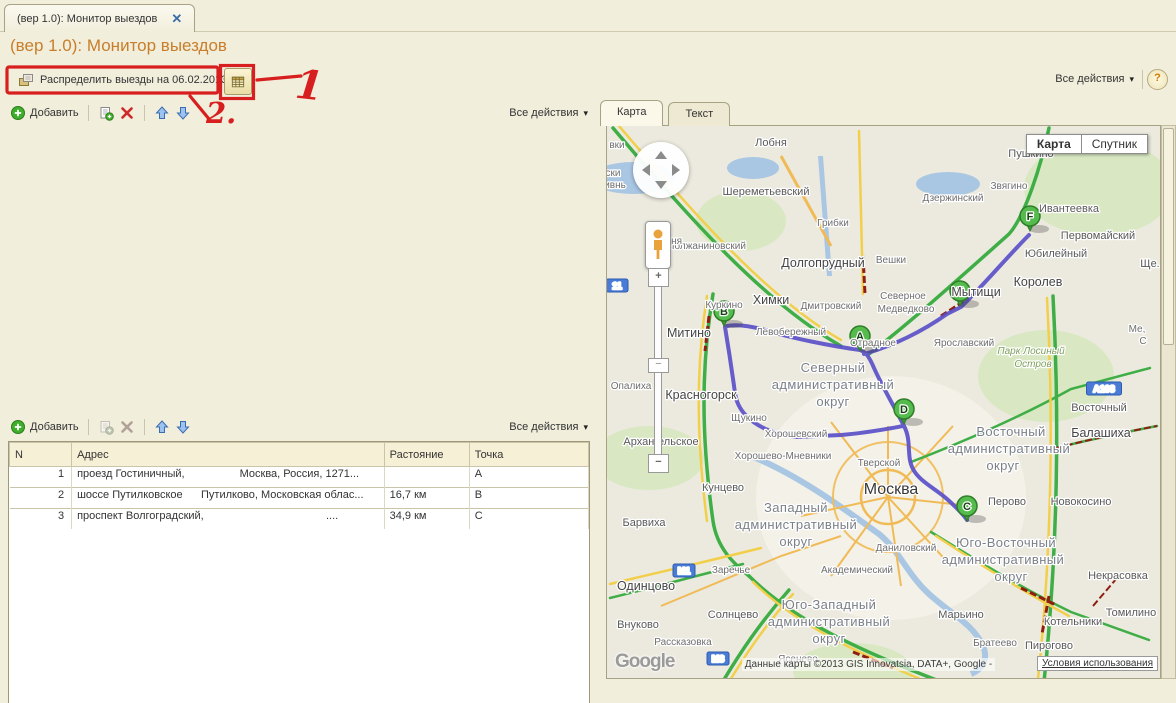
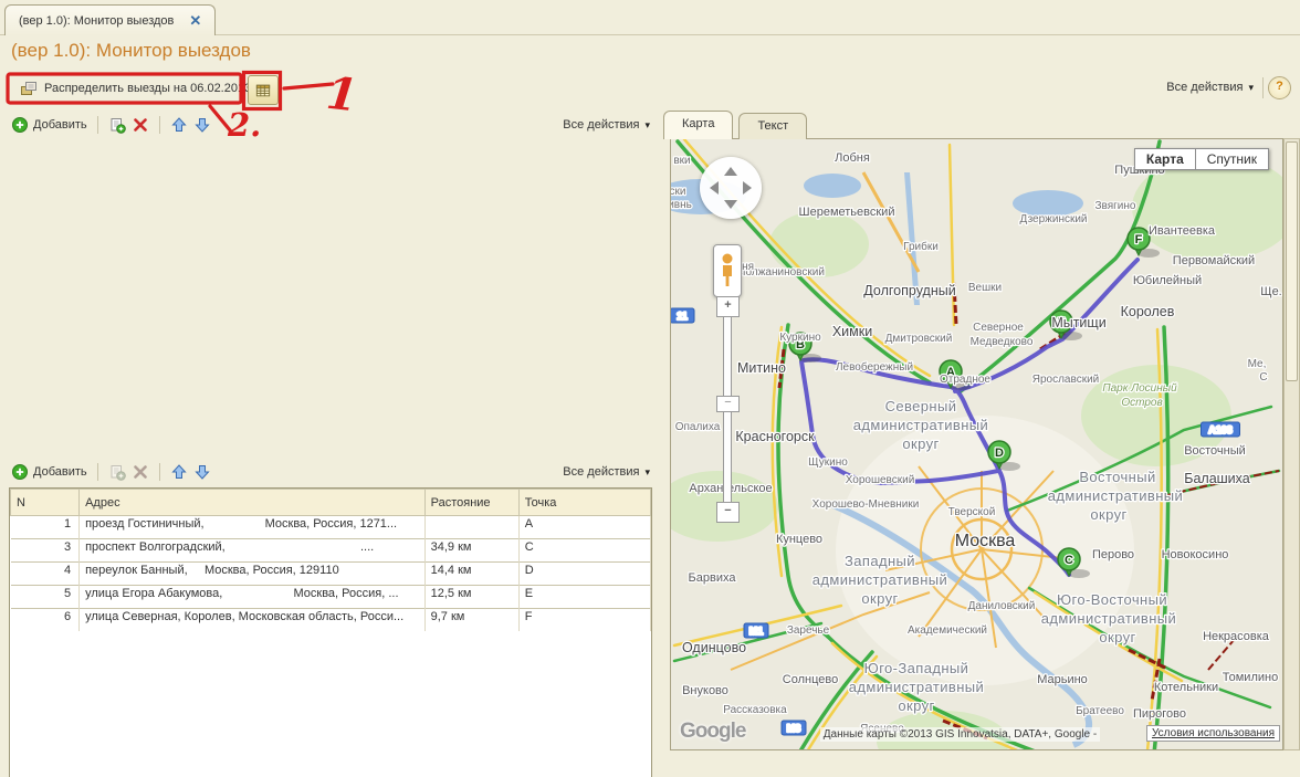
  (вер 1.0): Монитор выездов
  ✕
  (вер 1.0): Монитор выездов
  Распределить выезды на 06.02.20
  Все действия
  ▾
  ?
  Добавить
  Все действия
  ▾
  Добавить
  Все действия
  ▾
  N	Адрес	Растояние	Точка
  1	проезд Гостиничный, Москва, Россия, 1271...		A
- 2	шоссе Путилковское Путилково, Московская облас...	16,7 км	B
  3	проспект Волгоградский, ....	34,9 км	C
+ 4	переулок Банный, Москва, Россия, 129110	14,4 км	D
+ 5	улица Егора Абакумова, Москва, Россия, ...	12,5 км	E
+ 6	улица Северная, Королев, Московская область, Росси...	9,7 км	F
  Карта
  Текст
  11
  М1
  М3
  А103
  A
  B
  C
  D
  E
  F
  вки
  ски
  ивнь
  Лобня
  Пушкино
  Шереметьевский
  Звягино
  Дзержинский
  Ивантеевка
  Грибки
  Первомайский
  олжаниновский
  Юбилейный
  Долгопрудный
  Вешки
  Королев
  Ще.
  Мытищи
  Химки
  Куркино
  Дмитровский
  Северное
  Медведково
  Левобережный
  Митино
  Отрадное
  Ярославский
  Ме,
  С
  Парк Лосиный
  Остров
  Северный
  административный
  округ
  Опалиха
  Красногорск
  Щукино
  Восточный
  Хорошевский
  Балашиха
  Арханльское
  Восточный
  административный
  округ
  Хорошево-Мневники
  Тверской
  Москва
  Перово
  Новокосино
  Кунцево
  Западный
  административный
  округ
  Барвиха
  Заречье
  Даниловский
  Академический
  Юго-Восточный
  административный
  округ
  Одинцово
  Марьино
  Некрасовка
  Солнцево
  Томилино
  Котельники
  Внуково
  Юго-Западный
  административный
  округ
  Рассказовка
  Братеево
  Пирогово
  Ясенево
  Карта
  Спутник
  +
  −
  −
  Google
  Данные карты ©2013 GIS Innovatsia, DATA+, Google -
  Условия использования
  2.
